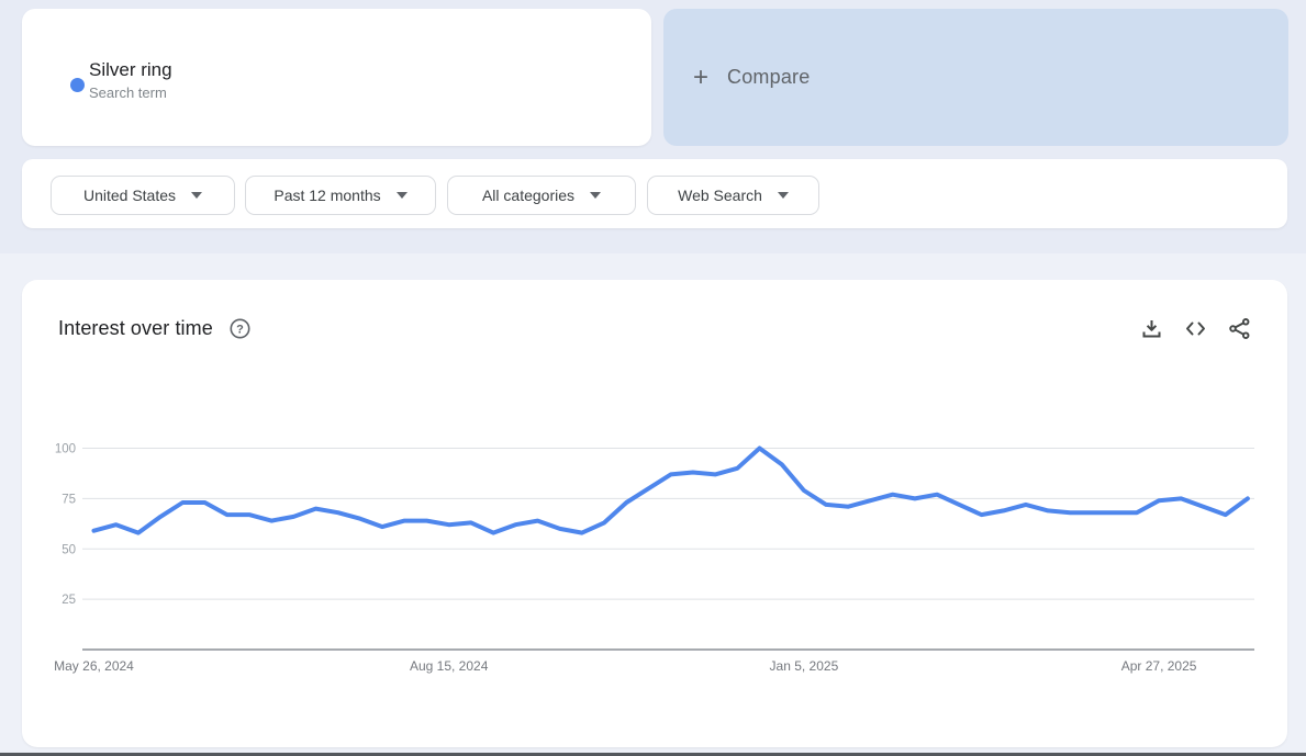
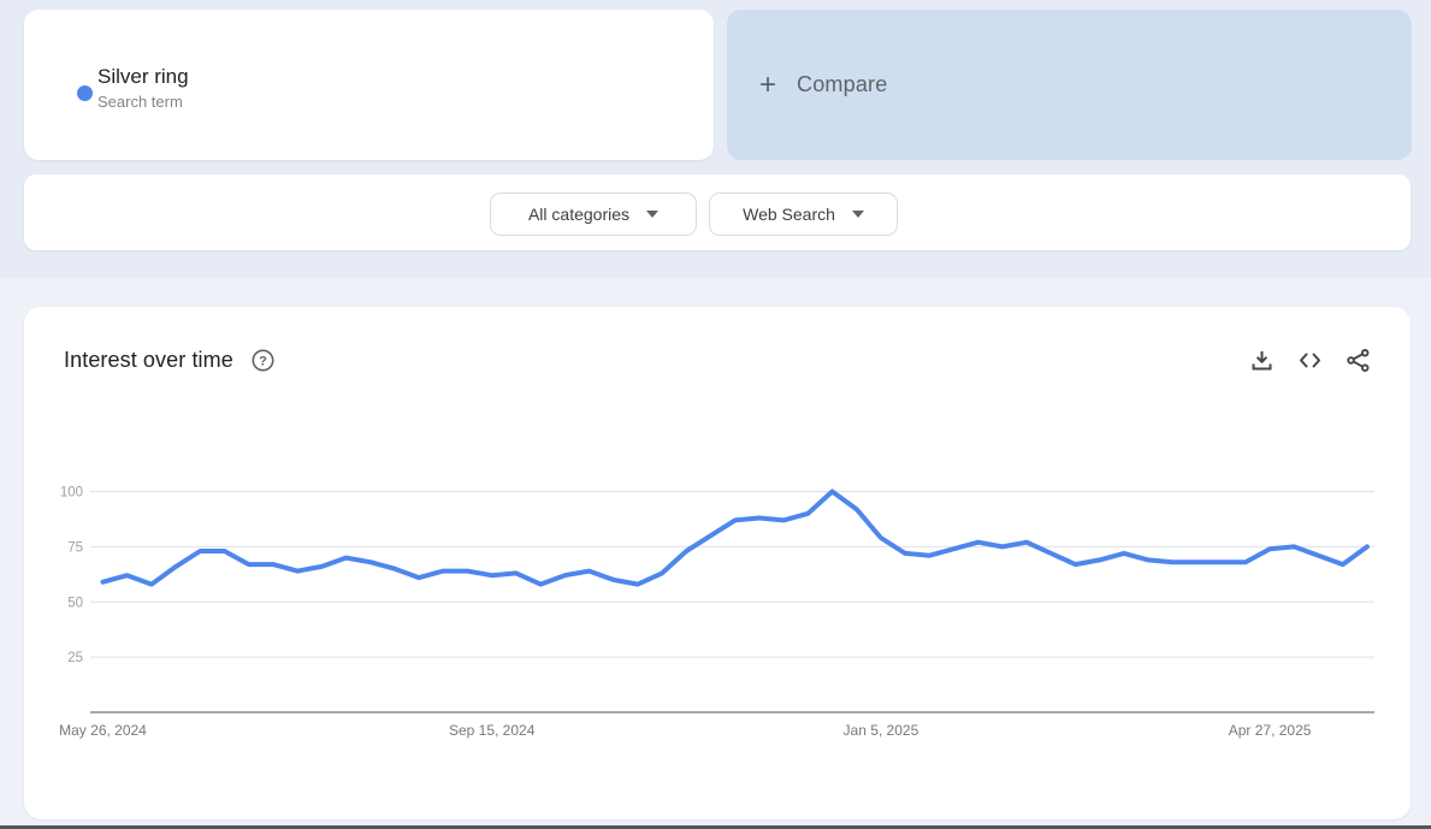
  Silver ring
  Search term
  +
  Compare
- United States
- Past 12 months
  All categories
  Web Search
  100
  75
  50
  25
  May 26, 2024
- Aug 15, 2024
+ Sep 15, 2024
  Jan 5, 2025
  Apr 27, 2025
  Interest over time
  ?
